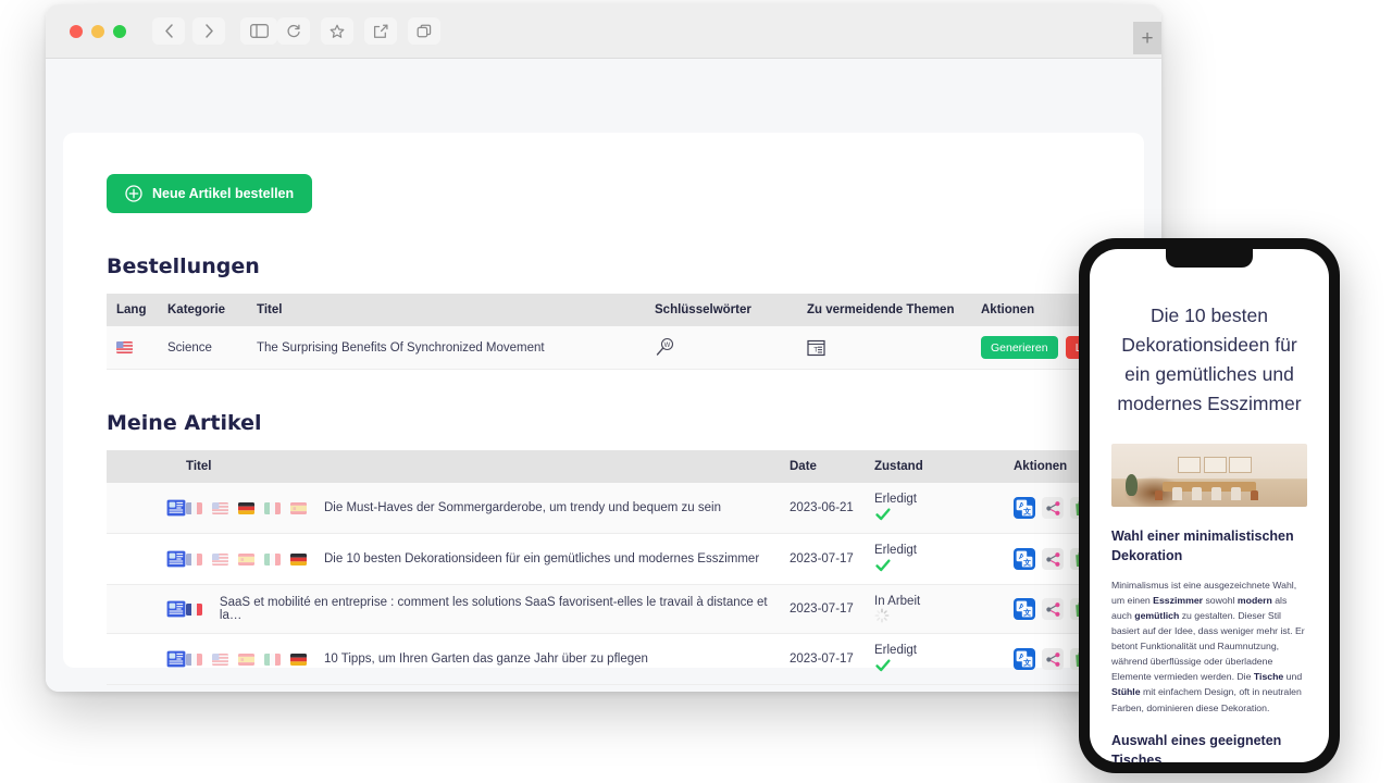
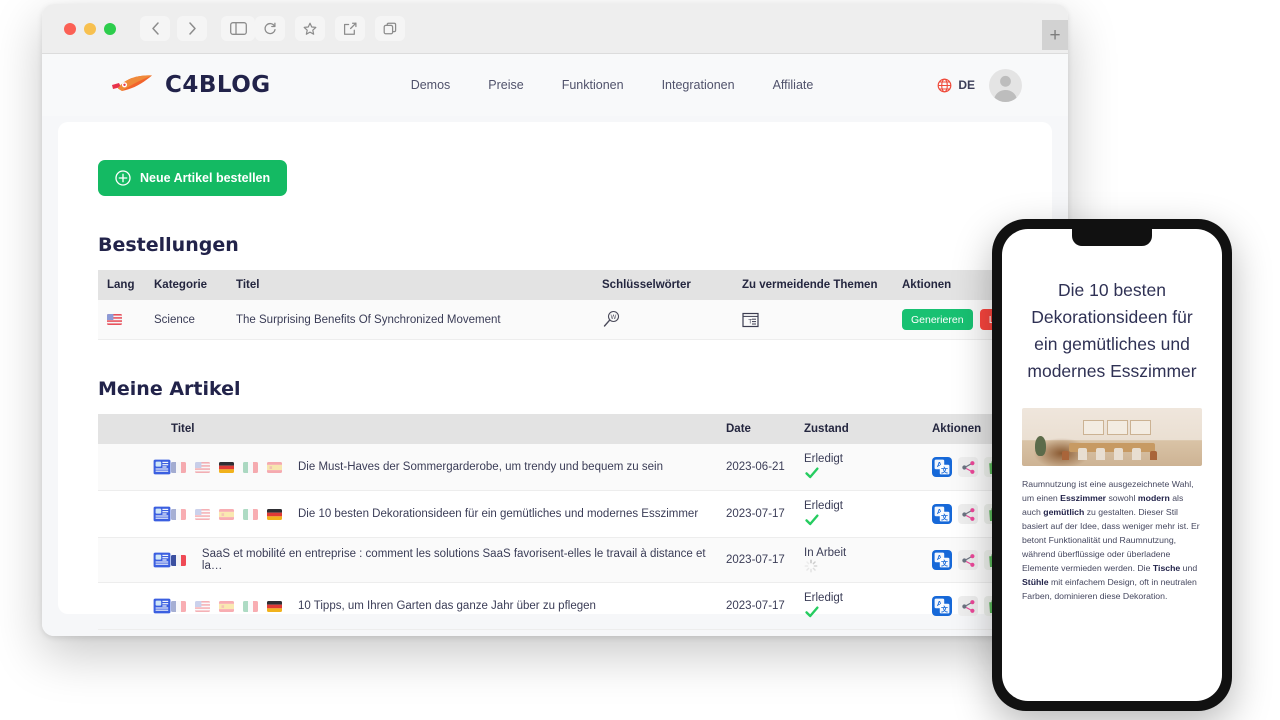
  +
+ C4BLOG
+ Demos
+ Preise
+ Funktionen
+ Integrationen
+ Affiliate
+ DE
  Neue Artikel bestellen
  Bestellungen
  Lang	Kategorie	Titel	Schlüsselwörter	Zu vermeidende Themen	Aktionen
  	Science	The Surprising Benefits Of Synchronized Movement			Generieren
  Meine Artikel
  	Titel	Date	Zustand	Aktionen
  	Die Must-Haves der Sommergarderobe, um trendy und bequem zu sein	2023-06-21	Erledigt
  	Die 10 besten Dekorationsideen für ein gemütliches und modernes Esszimmer	2023-07-17	Erledigt
  	SaaS et mobilité en entreprise : comment les solutions SaaS favorisent-elles le travail à distance et la…	2023-07-17	In Arbeit
  	10 Tipps, um Ihren Garten das ganze Jahr über zu pflegen	2023-07-17	Erledigt
  Die 10 besten Dekorationsideen für ein gemütliches und modernes Esszimmer
- Wahl einer minimalistischen Dekoration
- Minimalismus ist eine ausgezeichnete Wahl, um einen Esszimmer sowohl modern als auch gemütlich zu gestalten. Dieser Stil basiert auf der Idee, dass weniger mehr ist. Er betont Funktionalität und Raumnutzung, während überflüssige oder überladene Elemente vermieden werden. Die Tische und Stühle mit einfachem Design, oft in neutralen Farben, dominieren diese Dekoration.
+ Raumnutzung ist eine ausgezeichnete Wahl, um einen Esszimmer sowohl modern als auch gemütlich zu gestalten. Dieser Stil basiert auf der Idee, dass weniger mehr ist. Er betont Funktionalität und Raumnutzung, während überflüssige oder überladene Elemente vermieden werden. Die Tische und Stühle mit einfachem Design, oft in neutralen Farben, dominieren diese Dekoration.
- Auswahl eines geeigneten Tisches
